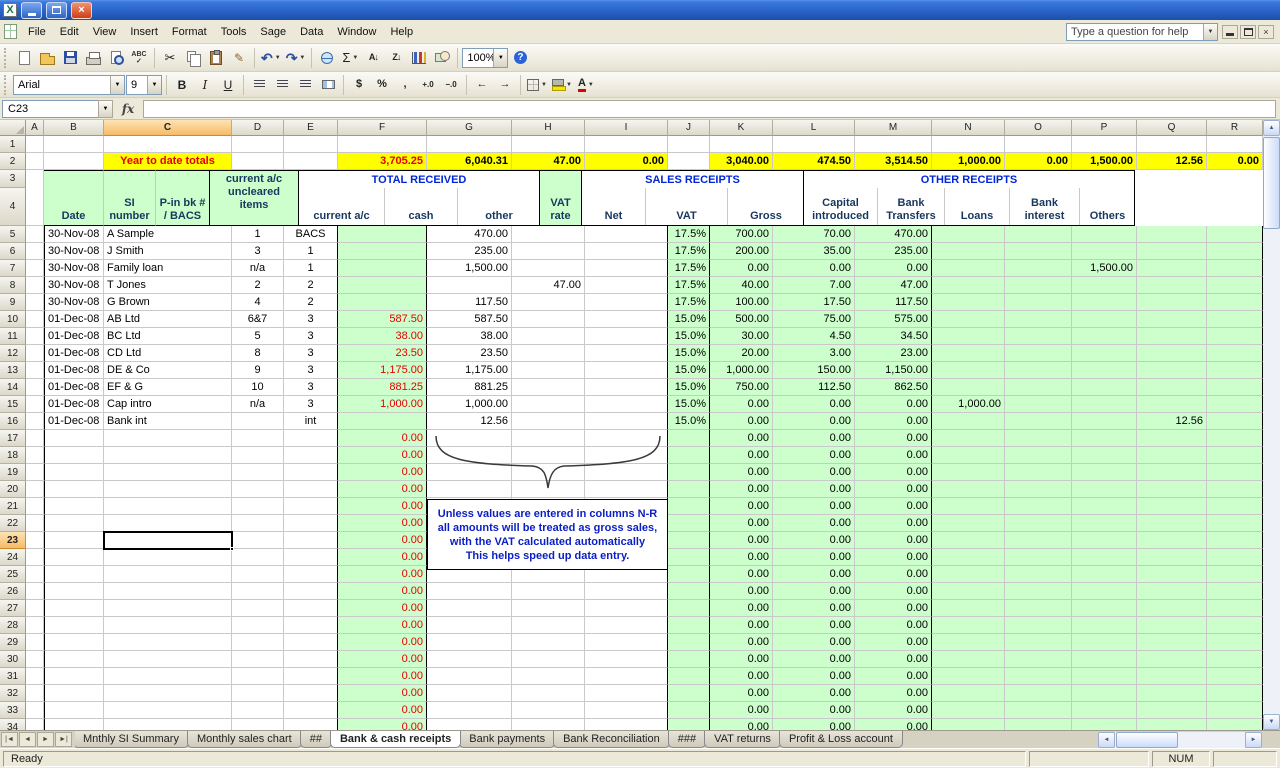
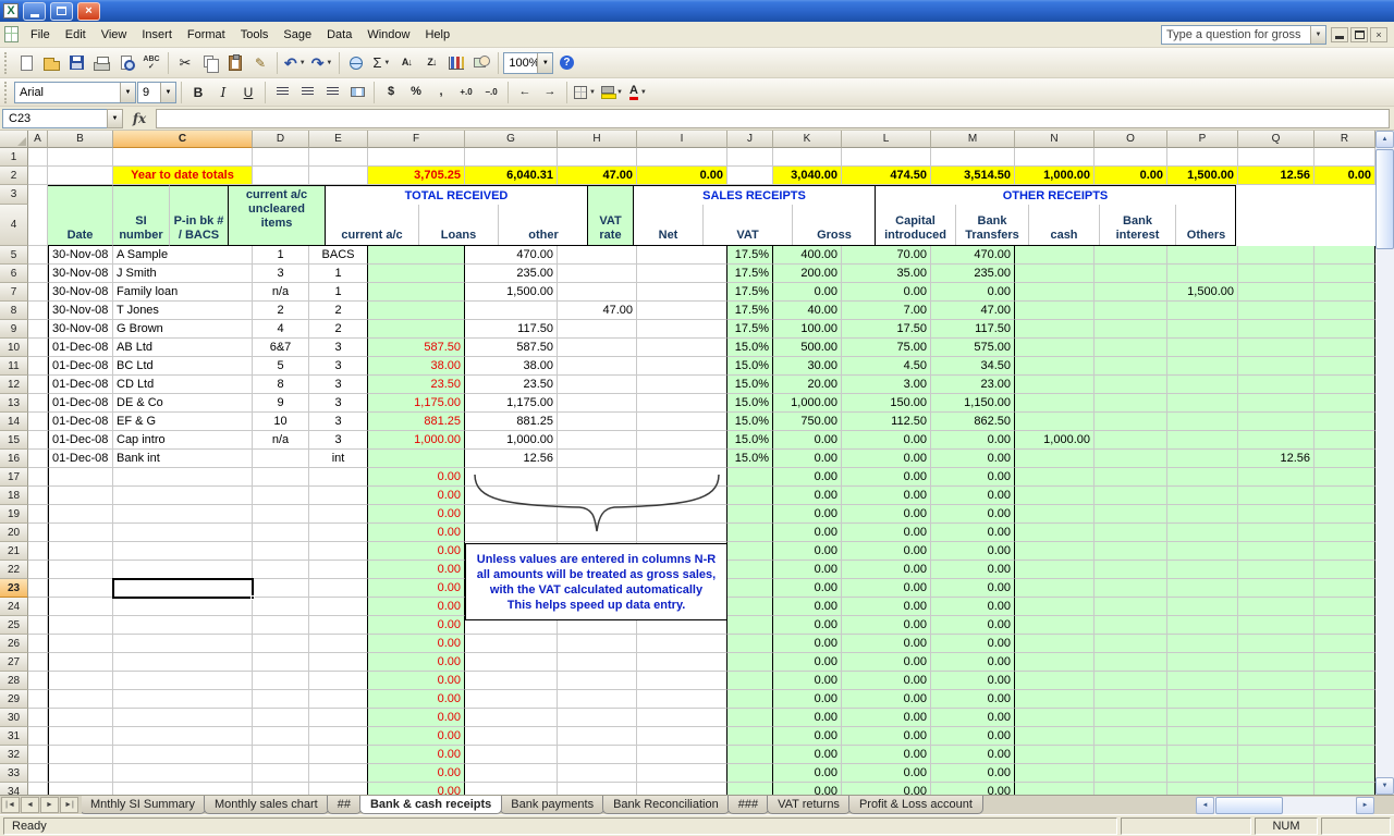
  X
  ×
  File
  Edit
  View
  Insert
  Format
  Tools
  Sage
  Data
  Window
  Help
- Type a question for help
+ Type a question for gross
  ×
  ✂
  ✎
  ↶
  ↷
  Σ
  A↓
  Z↓
  100%
  ?
  Arial
  9
  B
  I
  U
  $
  %
  ,
  +.0
  −.0
  ←
  →
  A
  C23
  fx
  A
  B
  C
  D
  E
  F
  G
  H
  I
  J
  K
  L
  M
  N
  O
  P
  Q
  R
  1
  2
  Year to date totals
  3,705.25
  6,040.31
  47.00
  0.00
  3,040.00
  474.50
  3,514.50
  1,000.00
  0.00
  1,500.00
  12.56
  0.00
  3
  4
  Date
  SI
  number
  P-in bk #
  / BACS
  current a/c
  uncleared
  items
  TOTAL RECEIVED
  current a/c
- cash
+ Loans
  other
  VAT
  rate
  SALES RECEIPTS
  Net
  VAT
  Gross
  OTHER RECEIPTS
  Capital
  introduced
  Bank
  Transfers
- Loans
+ cash
  Bank
  interest
  Others
  5
  30-Nov-08
  A Sample
  1
  BACS
  470.00
  17.5%
- 700.00
+ 400.00
  70.00
  470.00
  6
  30-Nov-08
  J Smith
  3
  1
  235.00
  17.5%
  200.00
  35.00
  235.00
  7
  30-Nov-08
  Family loan
  n/a
  1
  1,500.00
  17.5%
  0.00
  0.00
  0.00
  1,500.00
  8
  30-Nov-08
  T Jones
  2
  2
  47.00
  17.5%
  40.00
  7.00
  47.00
  9
  30-Nov-08
  G Brown
  4
  2
  117.50
  17.5%
  100.00
  17.50
  117.50
  10
  01-Dec-08
  AB Ltd
  6&7
  3
  587.50
  587.50
  15.0%
  500.00
  75.00
  575.00
  11
  01-Dec-08
  BC Ltd
  5
  3
  38.00
  38.00
  15.0%
  30.00
  4.50
  34.50
  12
  01-Dec-08
  CD Ltd
  8
  3
  23.50
  23.50
  15.0%
  20.00
  3.00
  23.00
  13
  01-Dec-08
  DE & Co
  9
  3
  1,175.00
  1,175.00
  15.0%
  1,000.00
  150.00
  1,150.00
  14
  01-Dec-08
  EF & G
  10
  3
  881.25
  881.25
  15.0%
  750.00
  112.50
  862.50
  15
  01-Dec-08
  Cap intro
  n/a
  3
  1,000.00
  1,000.00
  15.0%
  0.00
  0.00
  0.00
  1,000.00
  16
  01-Dec-08
  Bank int
  int
  12.56
  15.0%
  0.00
  0.00
  0.00
  12.56
  17
  0.00
  0.00
  0.00
  0.00
  18
  0.00
  0.00
  0.00
  0.00
  19
  0.00
  0.00
  0.00
  0.00
  20
  0.00
  0.00
  0.00
  0.00
  21
  0.00
  0.00
  0.00
  0.00
  22
  0.00
  0.00
  0.00
  0.00
  23
  0.00
  0.00
  0.00
  0.00
  24
  0.00
  0.00
  0.00
  0.00
  25
  0.00
  0.00
  0.00
  0.00
  26
  0.00
  0.00
  0.00
  0.00
  27
  0.00
  0.00
  0.00
  0.00
  28
  0.00
  0.00
  0.00
  0.00
  29
  0.00
  0.00
  0.00
  0.00
  30
  0.00
  0.00
  0.00
  0.00
  31
  0.00
  0.00
  0.00
  0.00
  32
  0.00
  0.00
  0.00
  0.00
  33
  0.00
  0.00
  0.00
  0.00
  34
  0.00
  0.00
  0.00
  0.00
  Unless values are entered in columns N-R
  all amounts will be treated as gross sales,
  with the VAT calculated automatically
  This helps speed up data entry.
  Mnthly SI Summary
  Monthly sales chart
  ##
  Bank & cash receipts
  Bank payments
  Bank Reconciliation
  ###
  VAT returns
  Profit & Loss account
  Ready
  NUM
